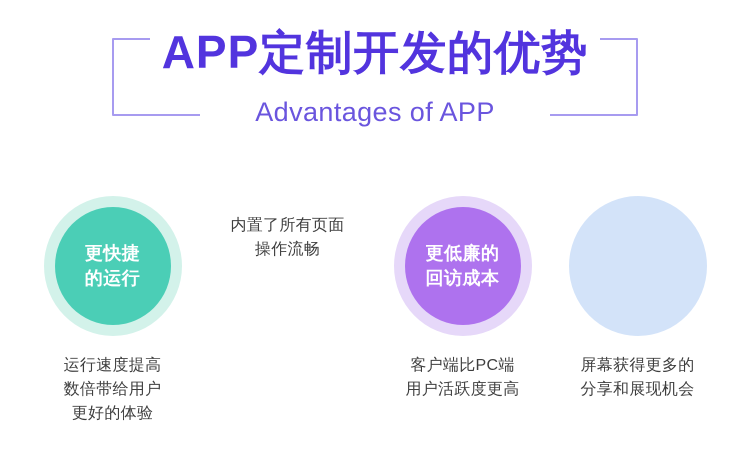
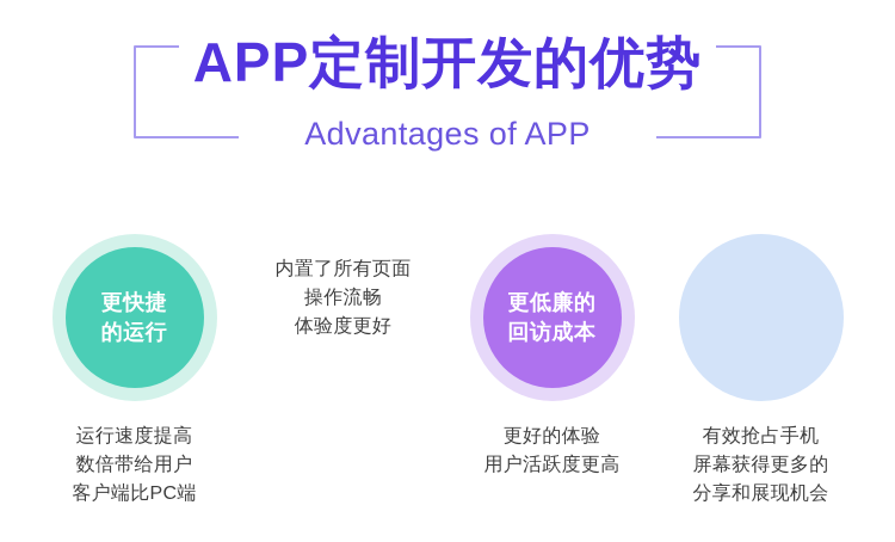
  APP定制开发的优势
  Advantages of APP
  更快捷
  的运行
  运行速度提高
  数倍带给用户
- 更好的体验
+ 客户端比PC端
  内置了所有页面
  操作流畅
+ 体验度更好
  更低廉的
  回访成本
- 客户端比PC端
+ 更好的体验
  用户活跃度更高
+ 有效抢占手机
  屏幕获得更多的
  分享和展现机会
